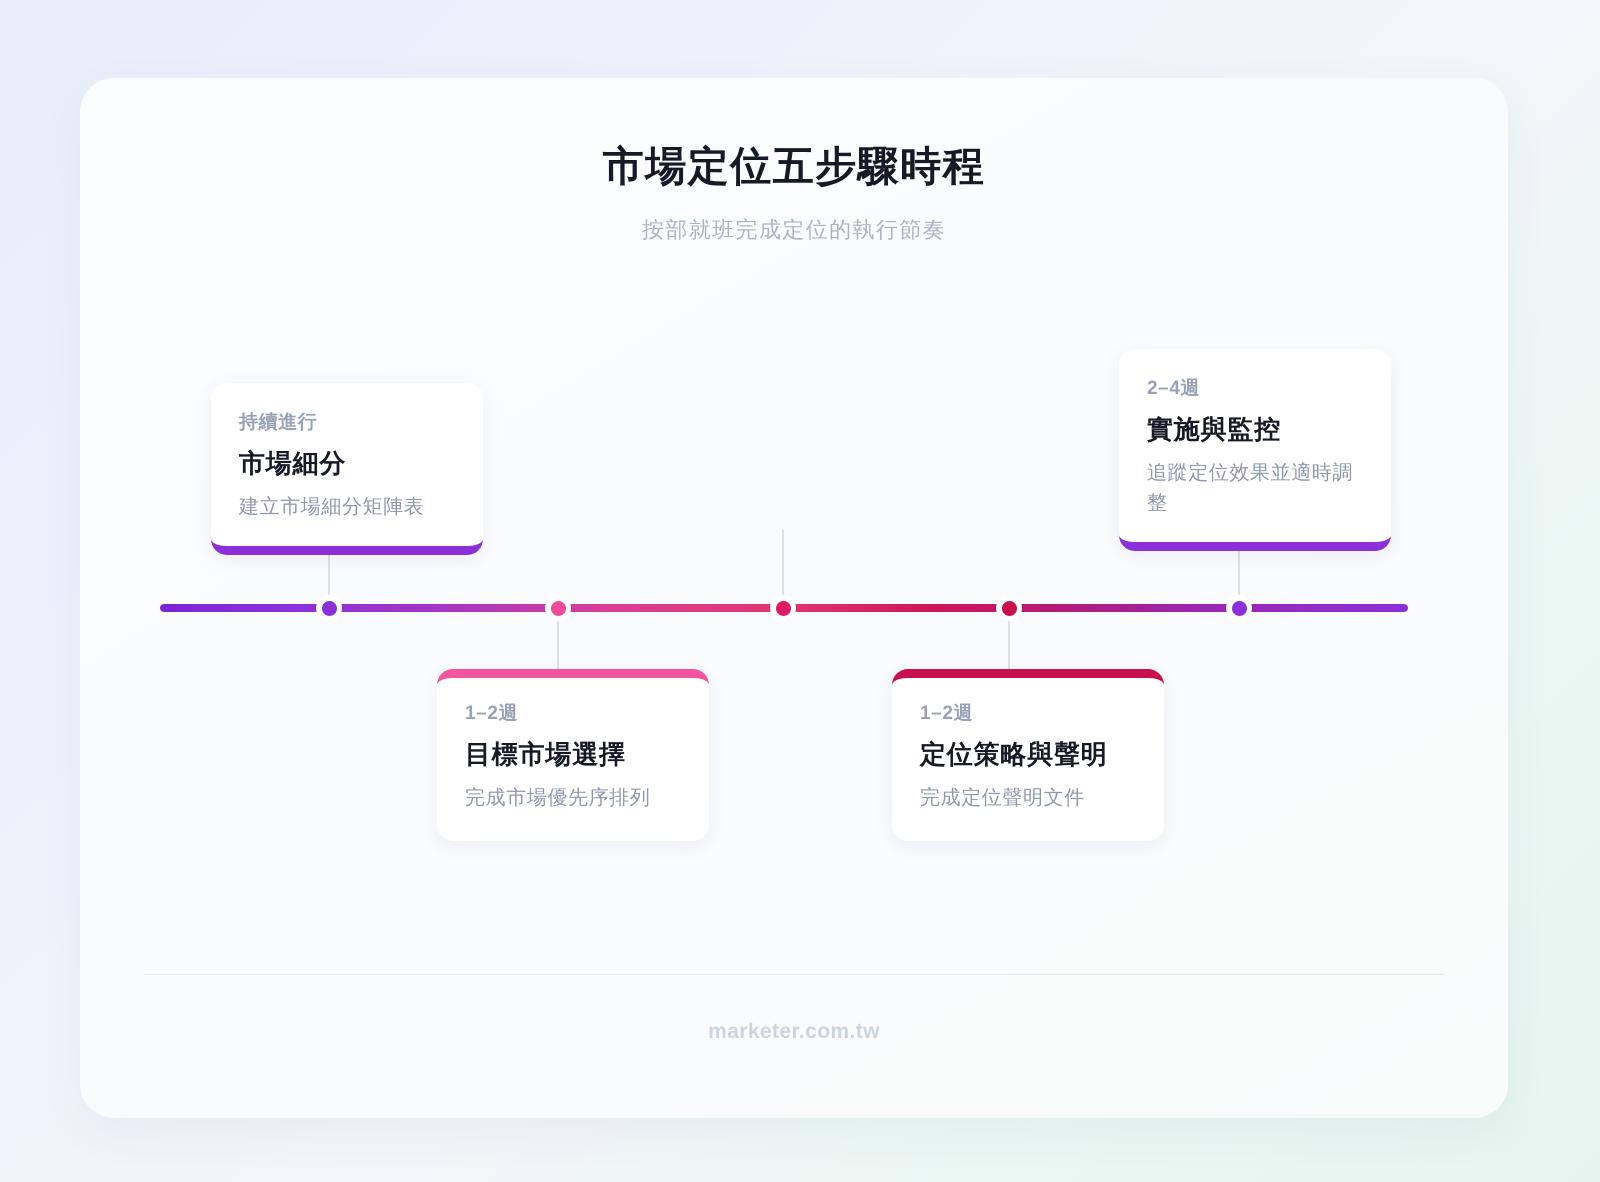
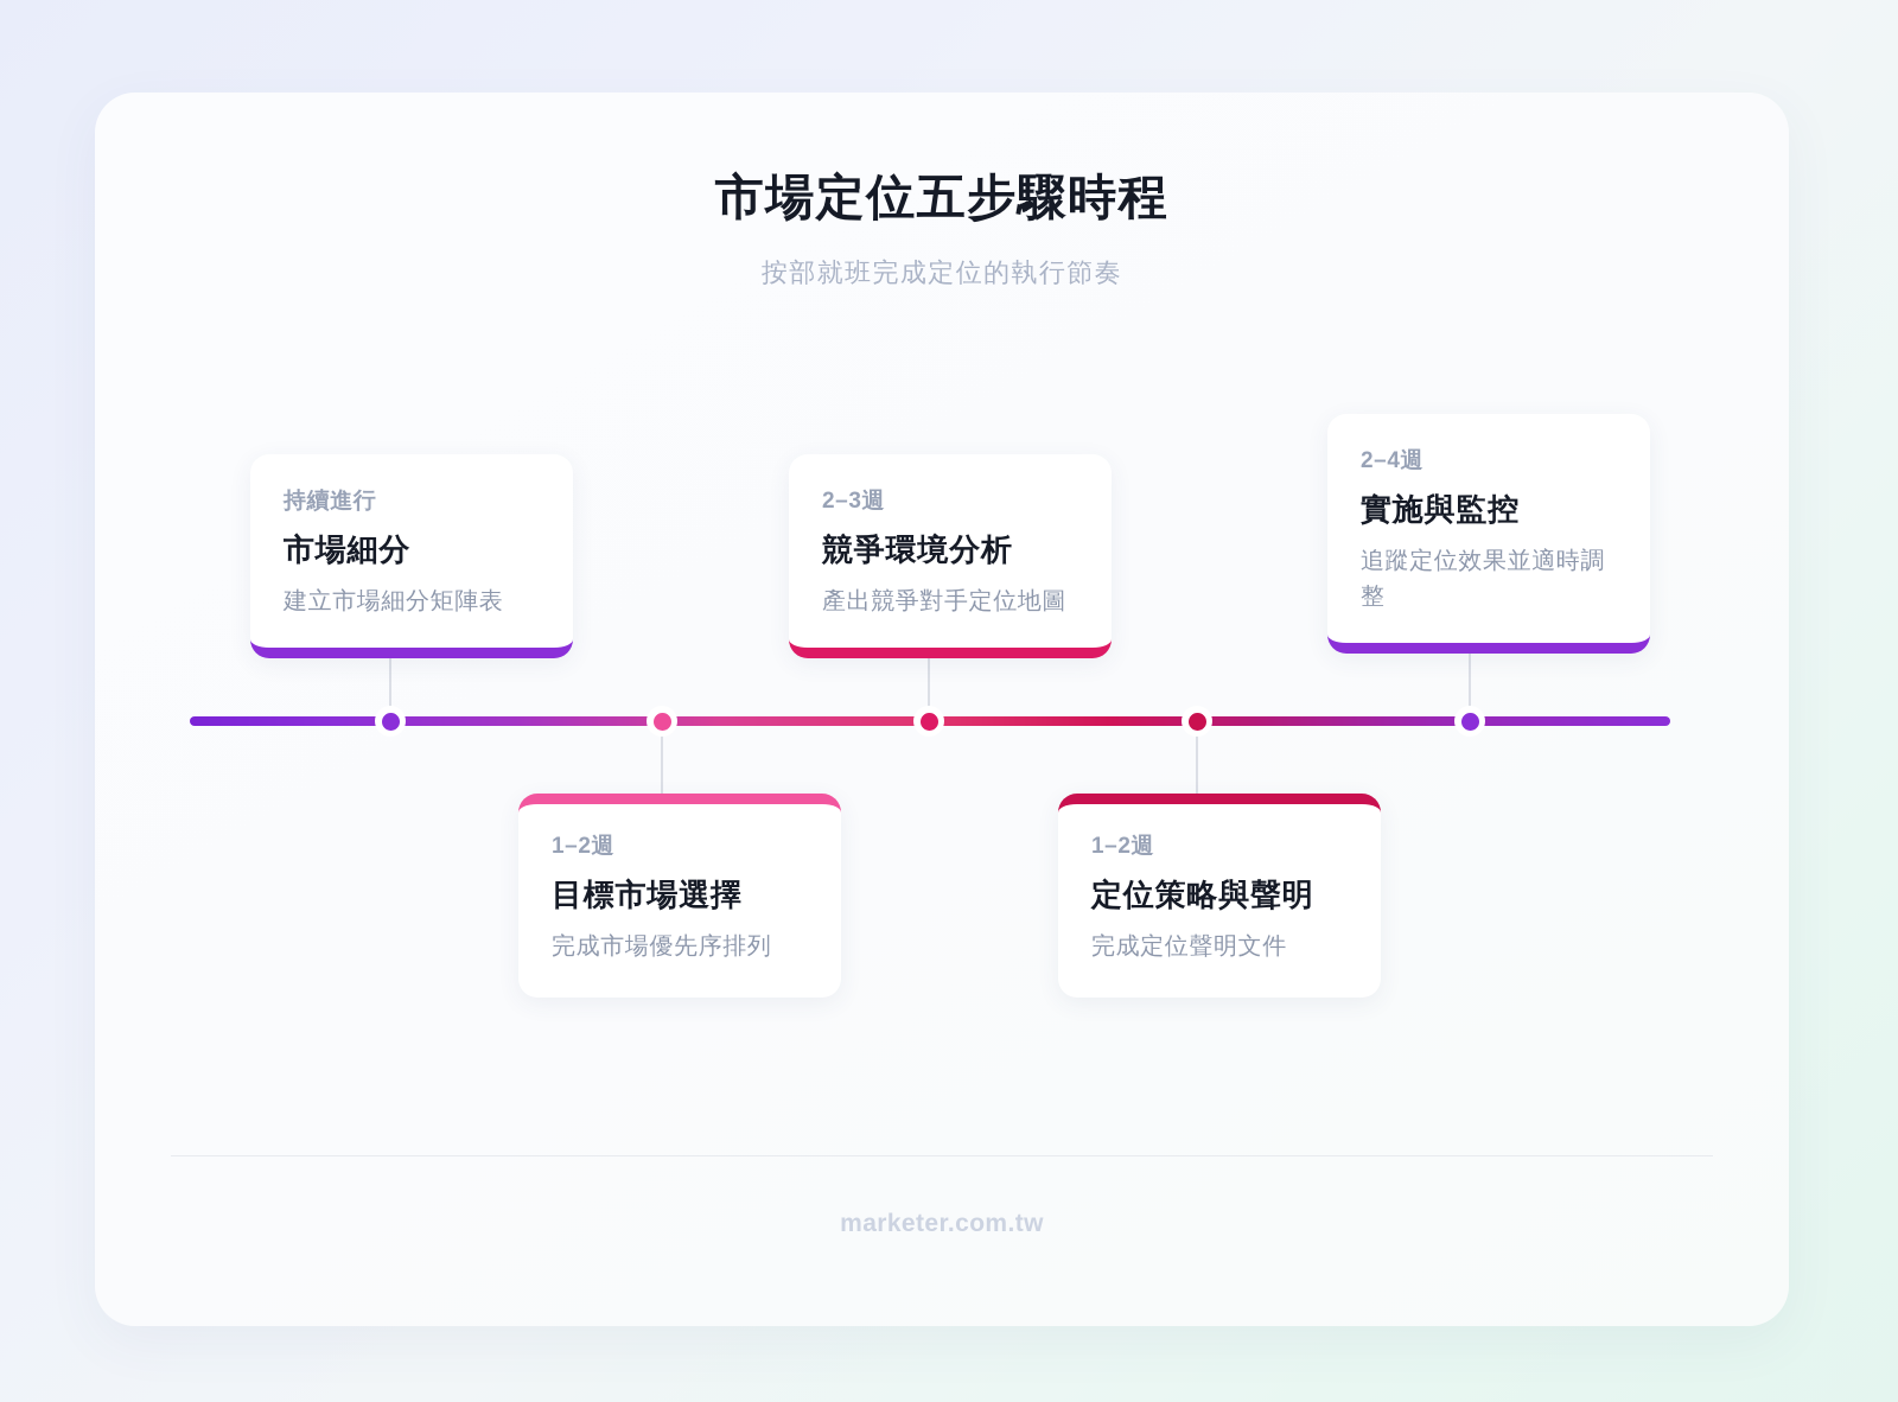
  市場定位五步驟時程
  按部就班完成定位的執行節奏
  持續進行
  市場細分
  建立市場細分矩陣表
  1–2週
  目標市場選擇
  完成市場優先序排列
+ 2–3週
+ 競爭環境分析
+ 產出競爭對手定位地圖
  1–2週
  定位策略與聲明
  完成定位聲明文件
  2–4週
  實施與監控
  追蹤定位效果並適時調整
  marketer.com.tw
